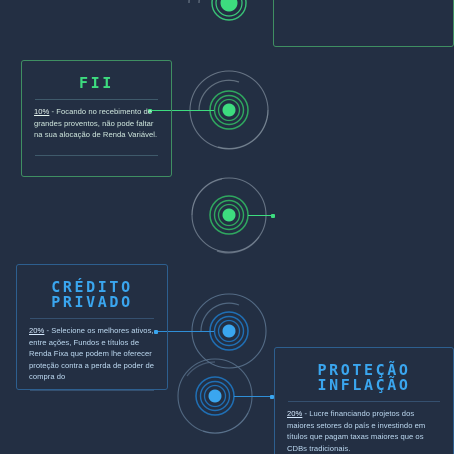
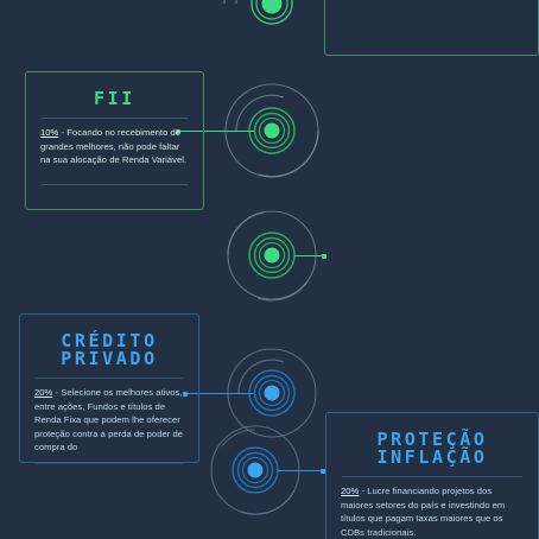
  FII
- 10% - Focando no recebimento de grandes proventos, não pode faltar na sua alocação de Renda Variável.
+ 10% - Focando no recebimento de grandes melhores, não pode faltar na sua alocação de Renda Variável.
  CRÉDITO
  PRIVADO
  20% - Selecione os melhores ativos, entre ações, Fundos e títulos de Renda Fixa que podem lhe oferecer proteção contra a perda de poder de compra do
  PROTEÇÃO
  INFLAÇÃO
  20% - Lucre financiando projetos dos maiores setores do país e investindo em títulos que pagam taxas maiores que os CDBs tradicionais.
